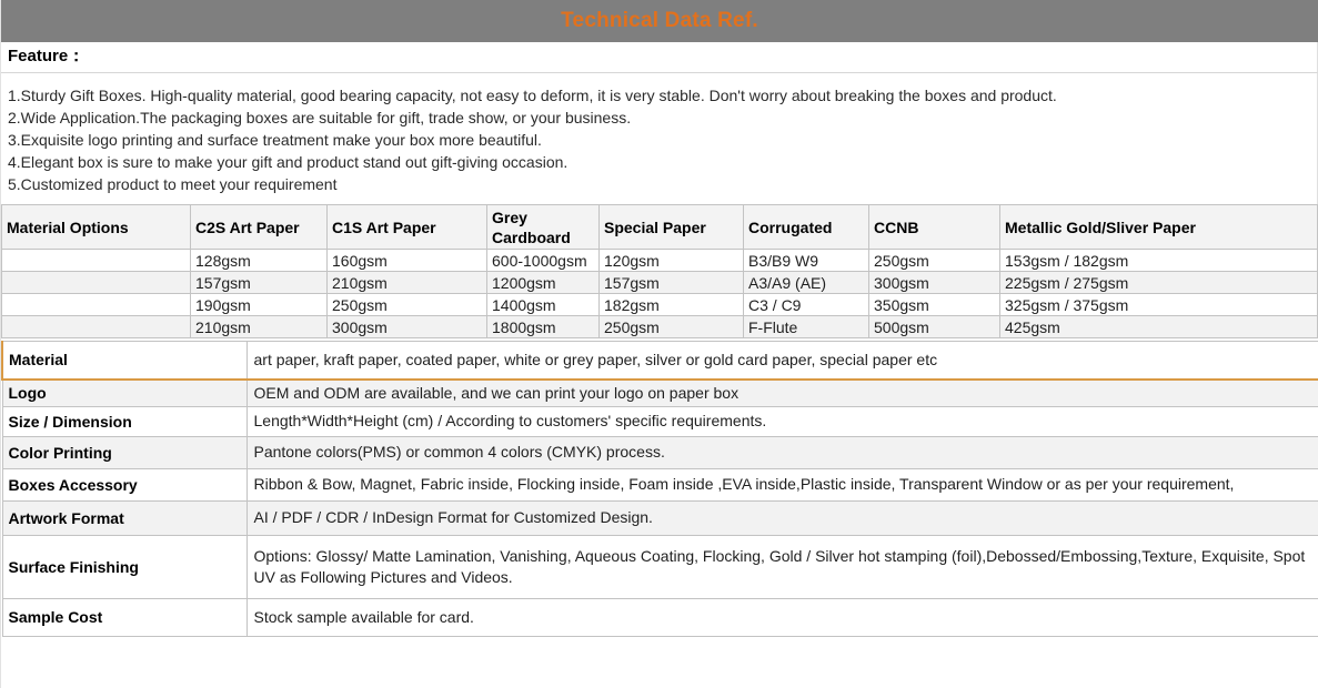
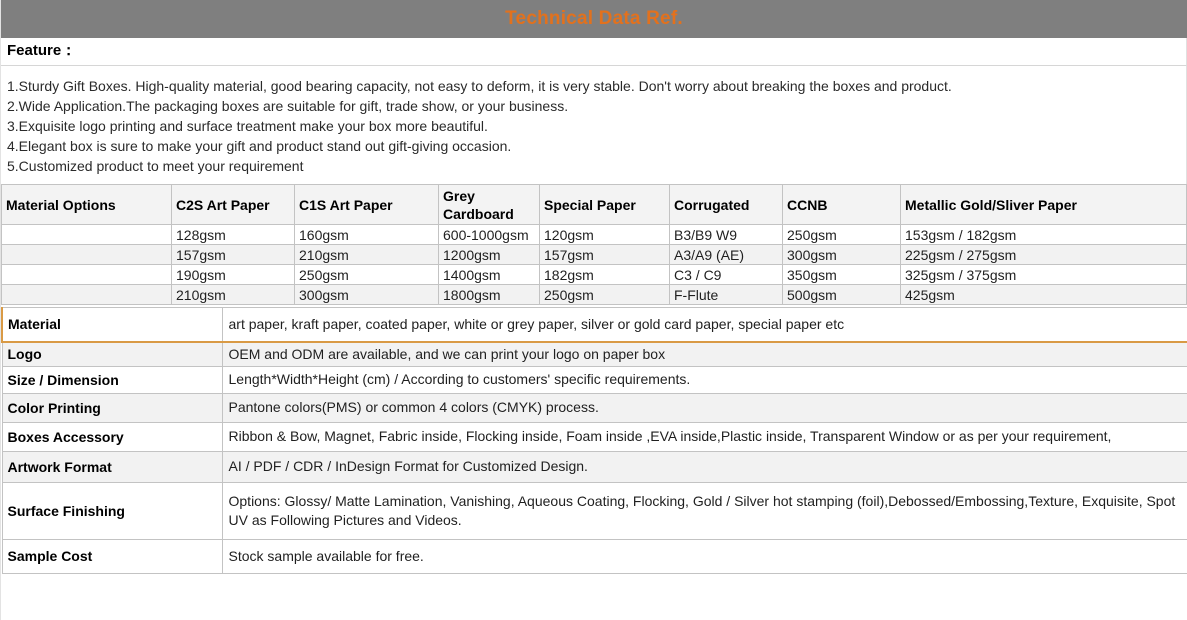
  Technical Data Ref.
  Feature：
  1.Sturdy Gift Boxes. High-quality material, good bearing capacity, not easy to deform, it is very stable. Don't worry about breaking the boxes and product.
  2.Wide Application.The packaging boxes are suitable for gift, trade show, or your business.
  3.Exquisite logo printing and surface treatment make your box more beautiful.
  4.Elegant box is sure to make your gift and product stand out gift-giving occasion.
  5.Customized product to meet your requirement
  Material Options	C2S Art Paper	C1S Art Paper	Grey Cardboard	Special Paper	Corrugated	CCNB	Metallic Gold/Sliver Paper
  	128gsm	160gsm	600-1000gsm	120gsm	B3/B9 W9	250gsm	153gsm / 182gsm
  	157gsm	210gsm	1200gsm	157gsm	A3/A9 (AE)	300gsm	225gsm / 275gsm
  	190gsm	250gsm	1400gsm	182gsm	C3 / C9	350gsm	325gsm / 375gsm
  	210gsm	300gsm	1800gsm	250gsm	F-Flute	500gsm	425gsm
  Material	art paper, kraft paper, coated paper, white or grey paper, silver or gold card paper, special paper etc
  Logo	OEM and ODM are available, and we can print your logo on paper box
  Size / Dimension	Length*Width*Height (cm) / According to customers' specific requirements.
  Color Printing	Pantone colors(PMS) or common 4 colors (CMYK) process.
  Boxes Accessory	Ribbon & Bow, Magnet, Fabric inside, Flocking inside, Foam inside ,EVA inside,Plastic inside, Transparent Window or as per your requirement,
  Artwork Format	AI / PDF / CDR / InDesign Format for Customized Design.
  Surface Finishing	Options: Glossy/ Matte Lamination, Vanishing, Aqueous Coating, Flocking, Gold / Silver hot stamping (foil),Debossed/Embossing,Texture, Exquisite, Spot UV as Following Pictures and Videos.
- Sample Cost	Stock sample available for card.
+ Sample Cost	Stock sample available for free.
